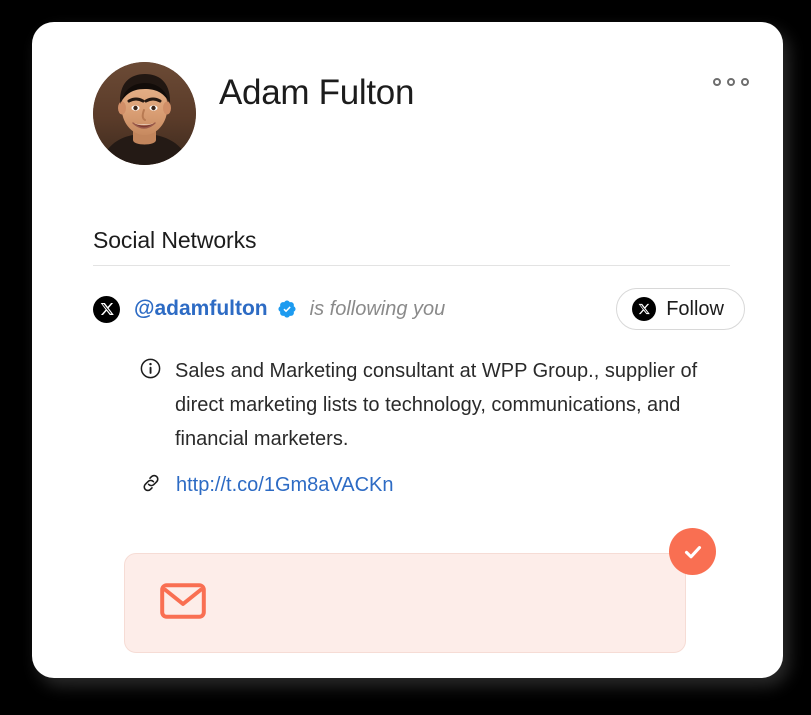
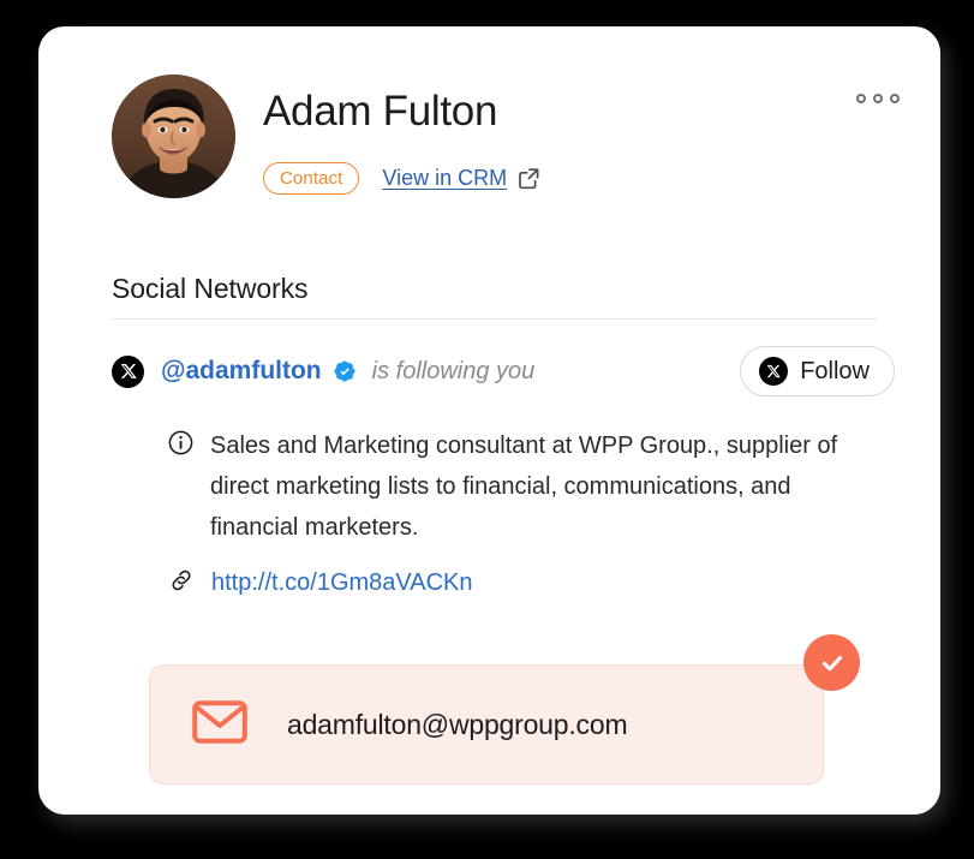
  Adam Fulton
+ Contact
+ View in CRM
  Social Networks
  @adamfulton
  is following you
  Follow
- Sales and Marketing consultant at WPP Group., supplier of direct marketing lists to technology, communications, and financial marketers.
+ Sales and Marketing consultant at WPP Group., supplier of direct marketing lists to financial, communications, and financial marketers.
  http://t.co/1Gm8aVACKn
+ adamfulton@wppgroup.com
